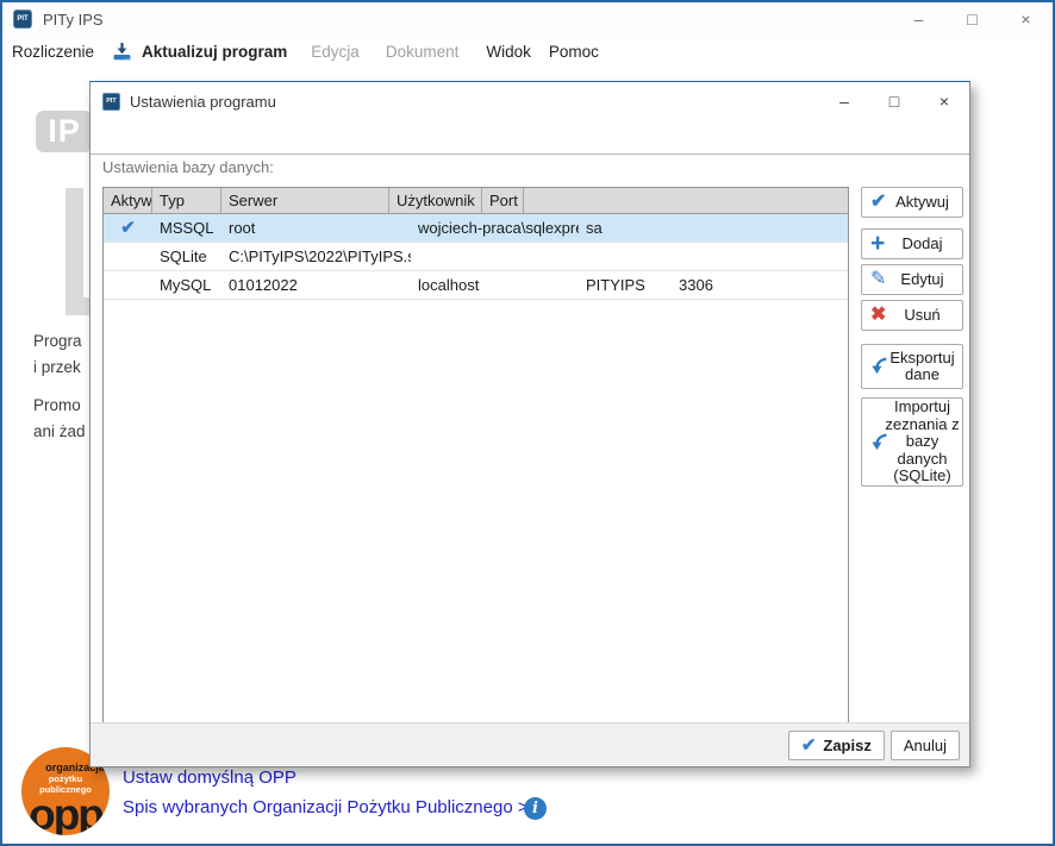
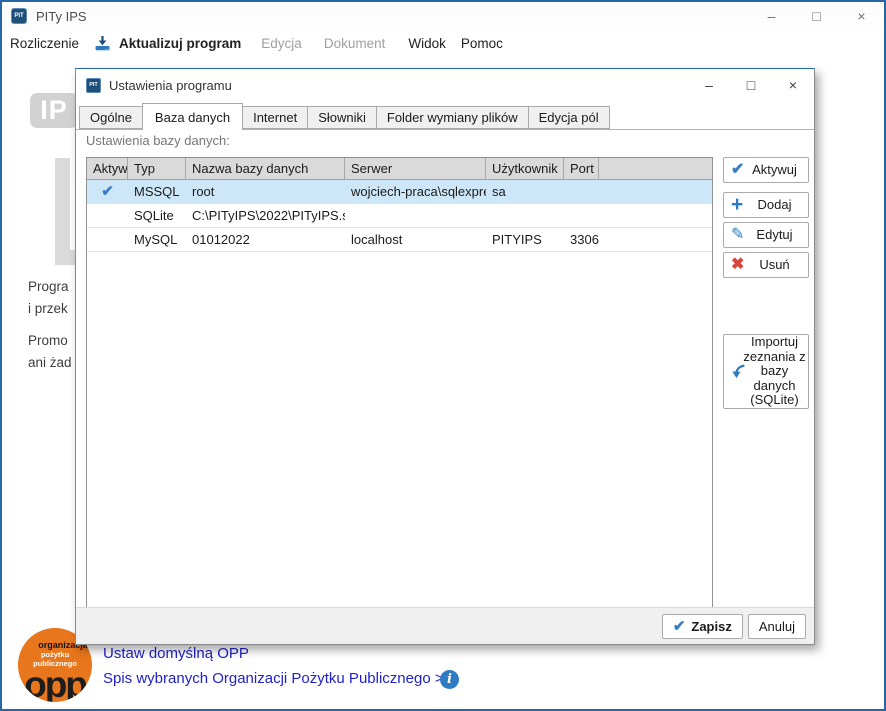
  PITy IPS
  –
  □
  ×
  Rozliczenie
  Aktualizuj program
  Edycja
  Dokument
  Widok
  Pomoc
  IP
  Progra
  i przek
  Promo
  ani żad
  organizacja
  pożytku publicznego
  opp
  Ustaw domyślną OPP
  Spis wybranych Organizacji Pożytku Publicznego
  i
  Ustawienia programu
  –
  □
  ×
+ Ogólne
+ Baza danych
+ Internet
+ Słowniki
+ Folder wymiany plików
+ Edycja pól
  Ustawienia bazy danych:
  Aktyw
  Typ
+ Nazwa bazy danych
  Serwer
  Użytkownik
  Port
  ✔
  MSSQL
  root
  wojciech-praca\sqlexpr
  sa
  SQLite
  C:\PITyIPS\2022\PITyIPS.
  MySQL
  01012022
  localhost
  PITYIPS
  3306
  ✔
  Aktywuj
  +
  Dodaj
  ✎
  Edytuj
  ✖
  Usuń
- Eksportuj dane
  Importuj zeznania z bazy danych (SQLite)
  ✔
  Zapisz
  Anuluj
